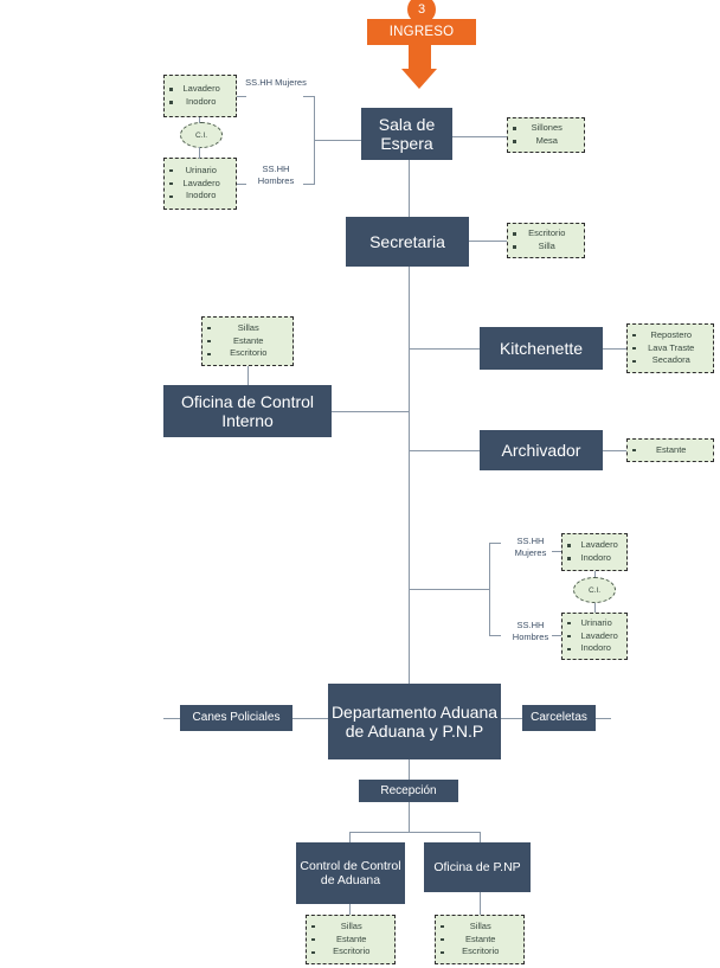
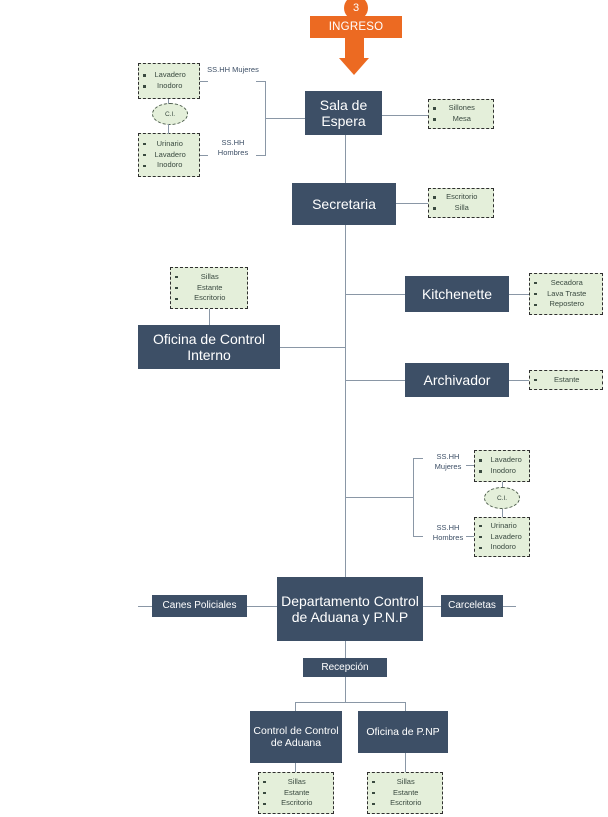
  3
  INGRESO
  Lavadero
  Inodoro
  Urinario
  Lavadero
  Inodoro
  SS.HH Mujeres
  SS.HH Hombres
  Sala de Espera
  Sillones
  Mesa
  Secretaria
  Escritorio
  Silla
  Sillas
  Estante
  Escritorio
  Oficina de Control Interno
  Kitchenette
- Repostero
+ Secadora
  Lava Traste
- Secadora
+ Repostero
  Archivador
  Estante
  SS.HH Mujeres
  SS.HH Hombres
  Lavadero
  Inodoro
  Urinario
  Lavadero
  Inodoro
- Departamento Aduana de Aduana y P.N.P
+ Departamento Control de Aduana y P.N.P
  Canes Policiales
  Carceletas
  Recepción
  Control de Control de Aduana
  Oficina de P.NP
  Sillas
  Estante
  Escritorio
  Sillas
  Estante
  Escritorio
